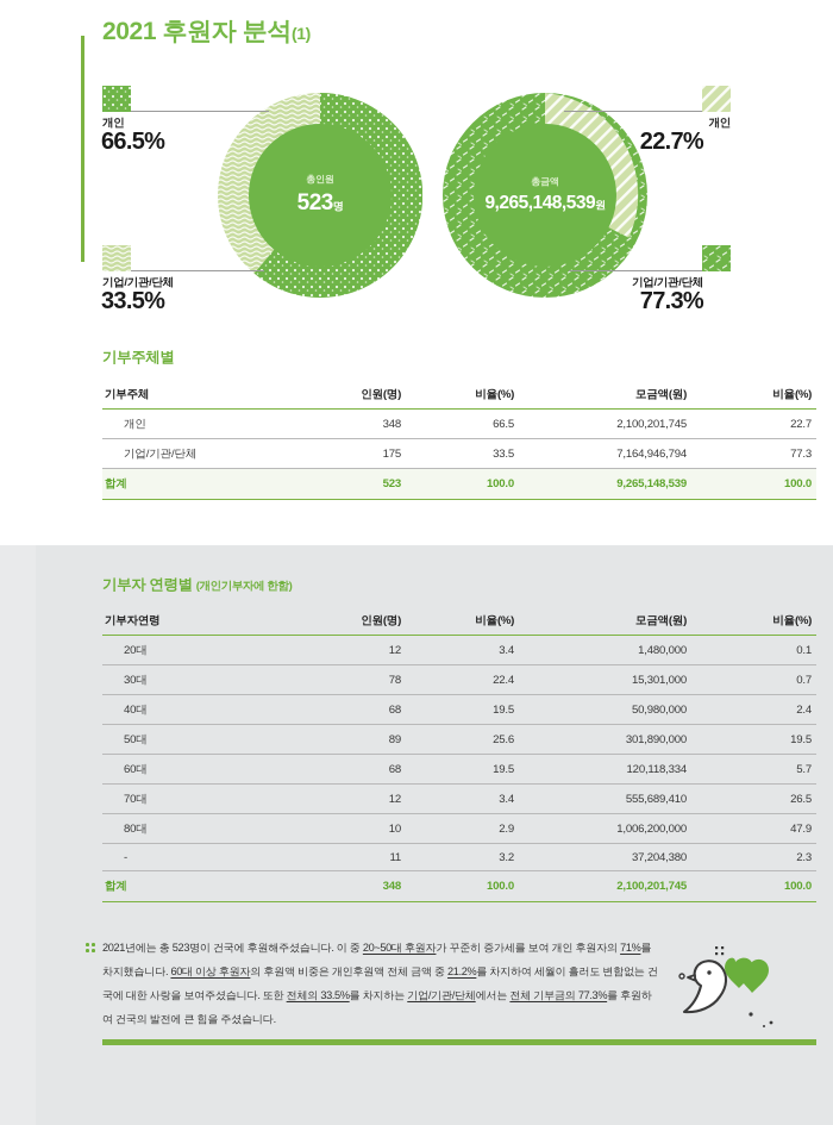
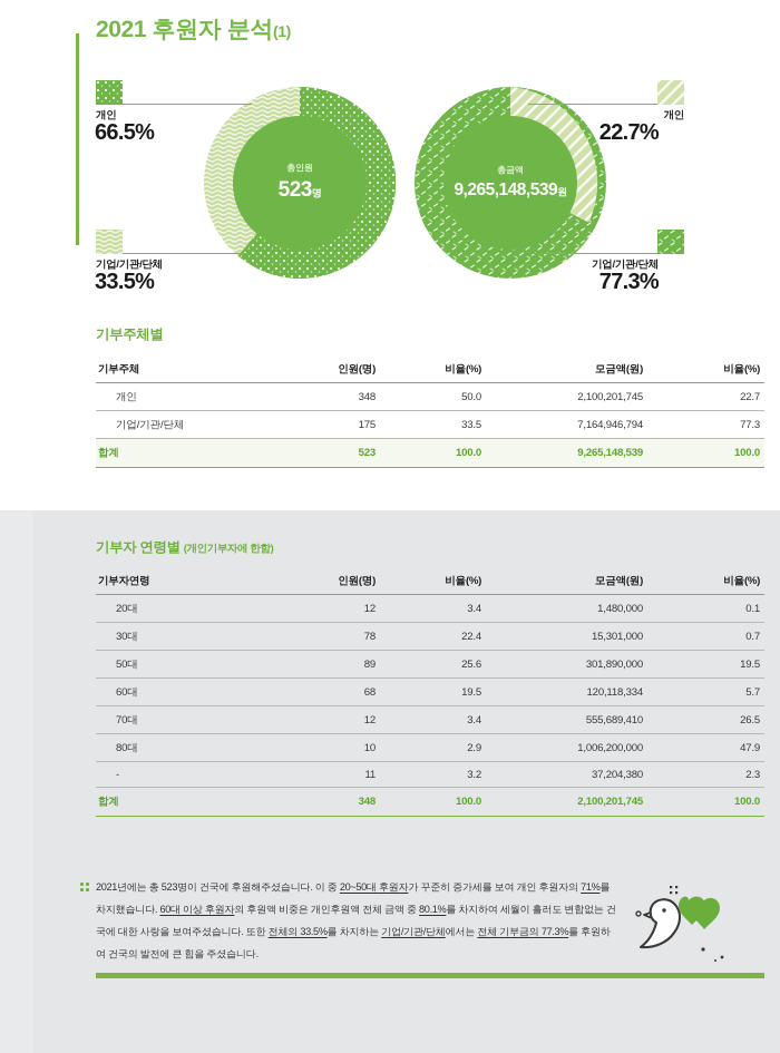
  2021 후원자 분석(1)
  총인원
  523명
  개인
  66.5%
  기업/기관/단체
  33.5%
  총금액
  9,265,148,539원
  개인
  22.7%
  기업/기관/단체
  77.3%
  기부주체별
  기부주체	인원(명)	비율(%)	모금액(원)	비율(%)
- 개인	348	66.5	2,100,201,745	22.7
+ 개인	348	50.0	2,100,201,745	22.7
  기업/기관/단체	175	33.5	7,164,946,794	77.3
  합계	523	100.0	9,265,148,539	100.0
  기부자 연령별 (개인기부자에 한함)
  기부자연령	인원(명)	비율(%)	모금액(원)	비율(%)
  20대	12	3.4	1,480,000	0.1
  30대	78	22.4	15,301,000	0.7
- 40대	68	19.5	50,980,000	2.4
  50대	89	25.6	301,890,000	19.5
  60대	68	19.5	120,118,334	5.7
  70대	12	3.4	555,689,410	26.5
  80대	10	2.9	1,006,200,000	47.9
  -	11	3.2	37,204,380	2.3
  합계	348	100.0	2,100,201,745	100.0
- 2021년에는 총 523명이 건국에 후원해주셨습니다. 이 중 20~50대 후원자가 꾸준히 증가세를 보여 개인 후원자의 71%를 차지했습니다. 60대 이상 후원자의 후원액 비중은 개인후원액 전체 금액 중 21.2%를 차지하여 세월이 흘러도 변함없는 건국에 대한 사랑을 보여주셨습니다. 또한 전체의 33.5%를 차지하는 기업/기관/단체에서는 전체 기부금의 77.3%를 후원하여 건국의 발전에 큰 힘을 주셨습니다.
+ 2021년에는 총 523명이 건국에 후원해주셨습니다. 이 중 20~50대 후원자가 꾸준히 증가세를 보여 개인 후원자의 71%를 차지했습니다. 60대 이상 후원자의 후원액 비중은 개인후원액 전체 금액 중 80.1%를 차지하여 세월이 흘러도 변함없는 건국에 대한 사랑을 보여주셨습니다. 또한 전체의 33.5%를 차지하는 기업/기관/단체에서는 전체 기부금의 77.3%를 후원하여 건국의 발전에 큰 힘을 주셨습니다.
